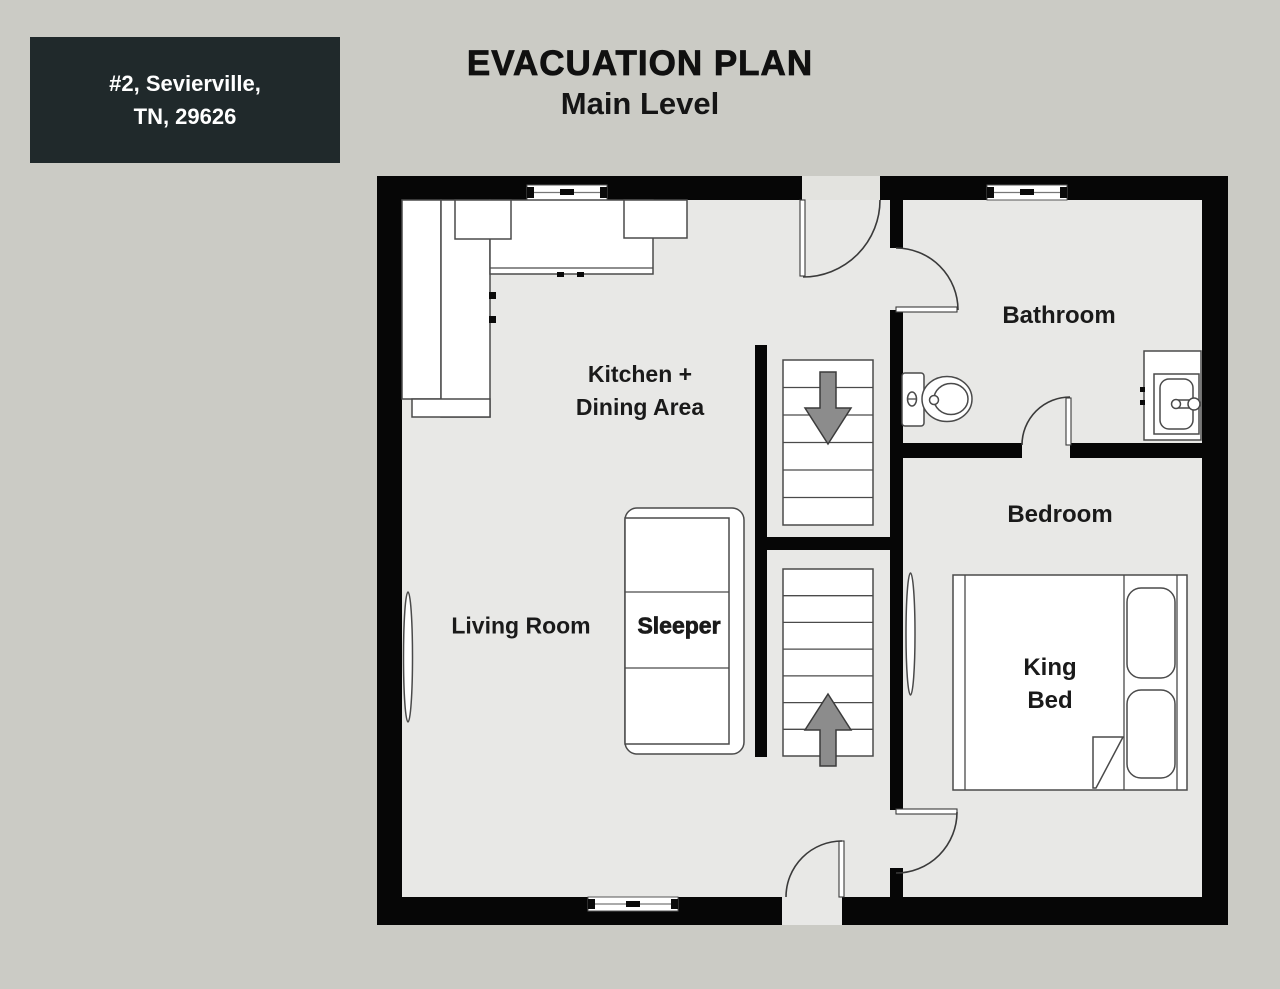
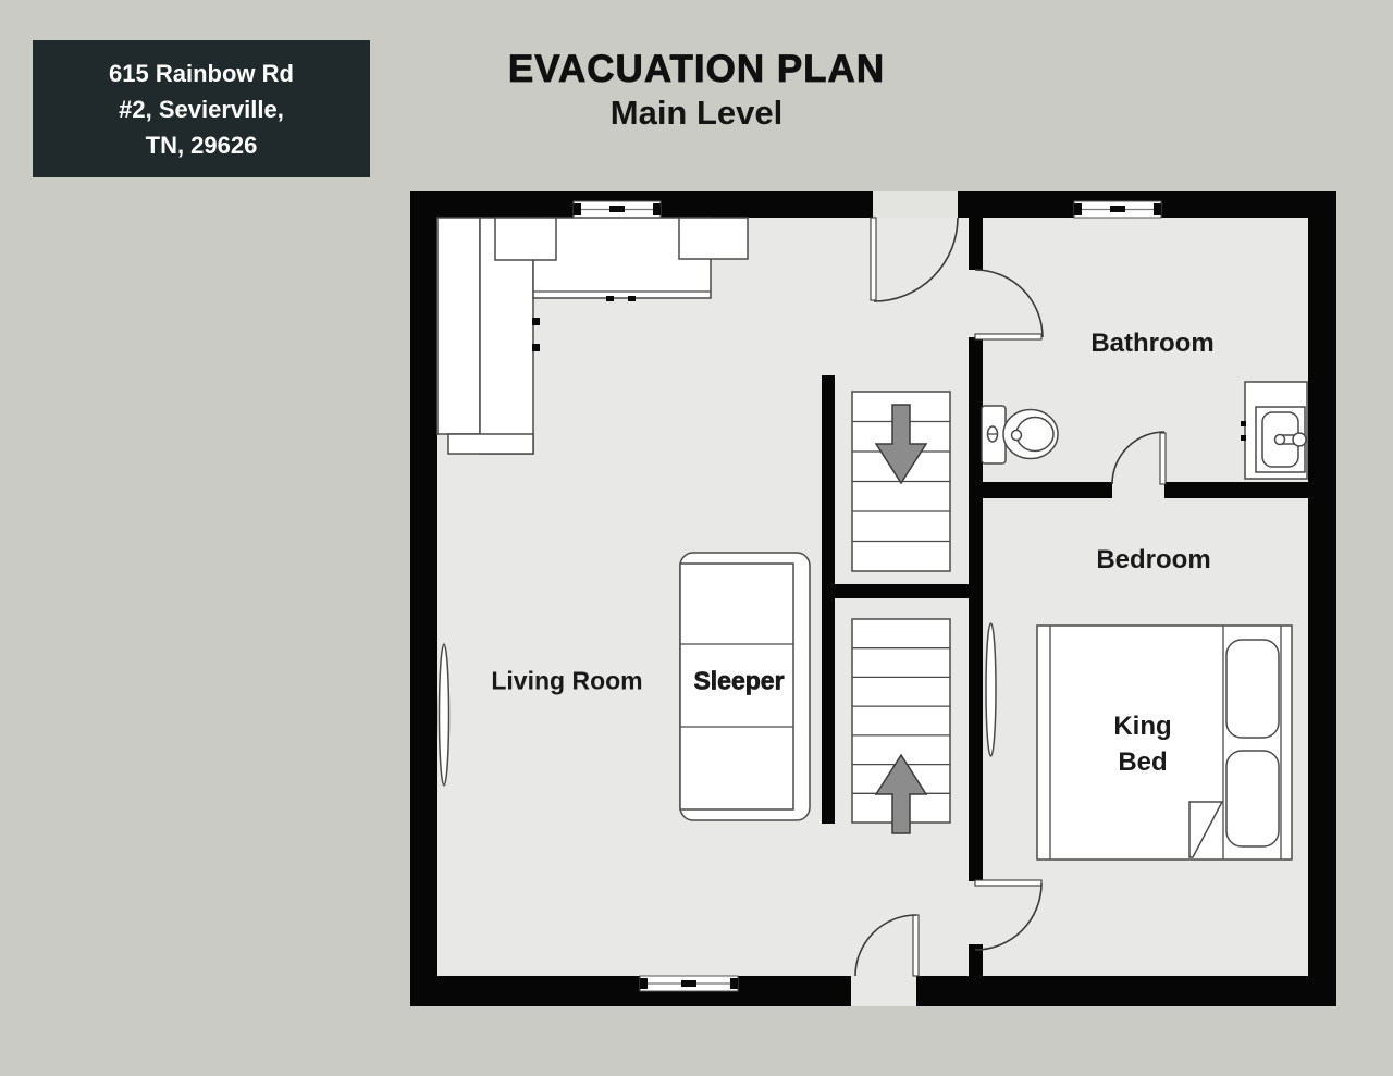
+ 615 Rainbow Rd
  #2, Sevierville,
  TN, 29626
  EVACUATION PLAN
  Main Level
- Kitchen +
- Dining Area
  Living Room
  Sleeper
  Bathroom
  Bedroom
  King
  Bed
